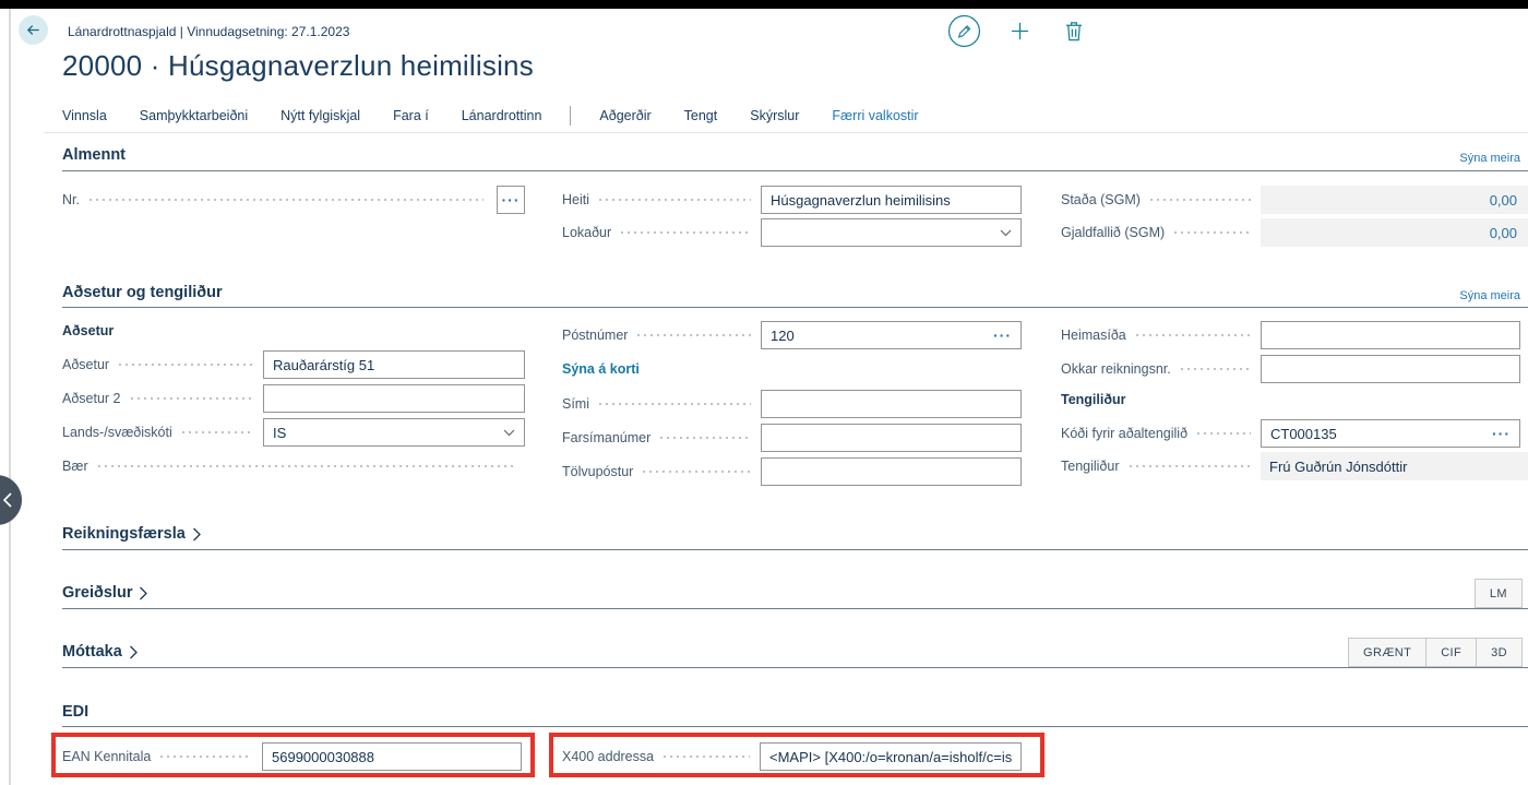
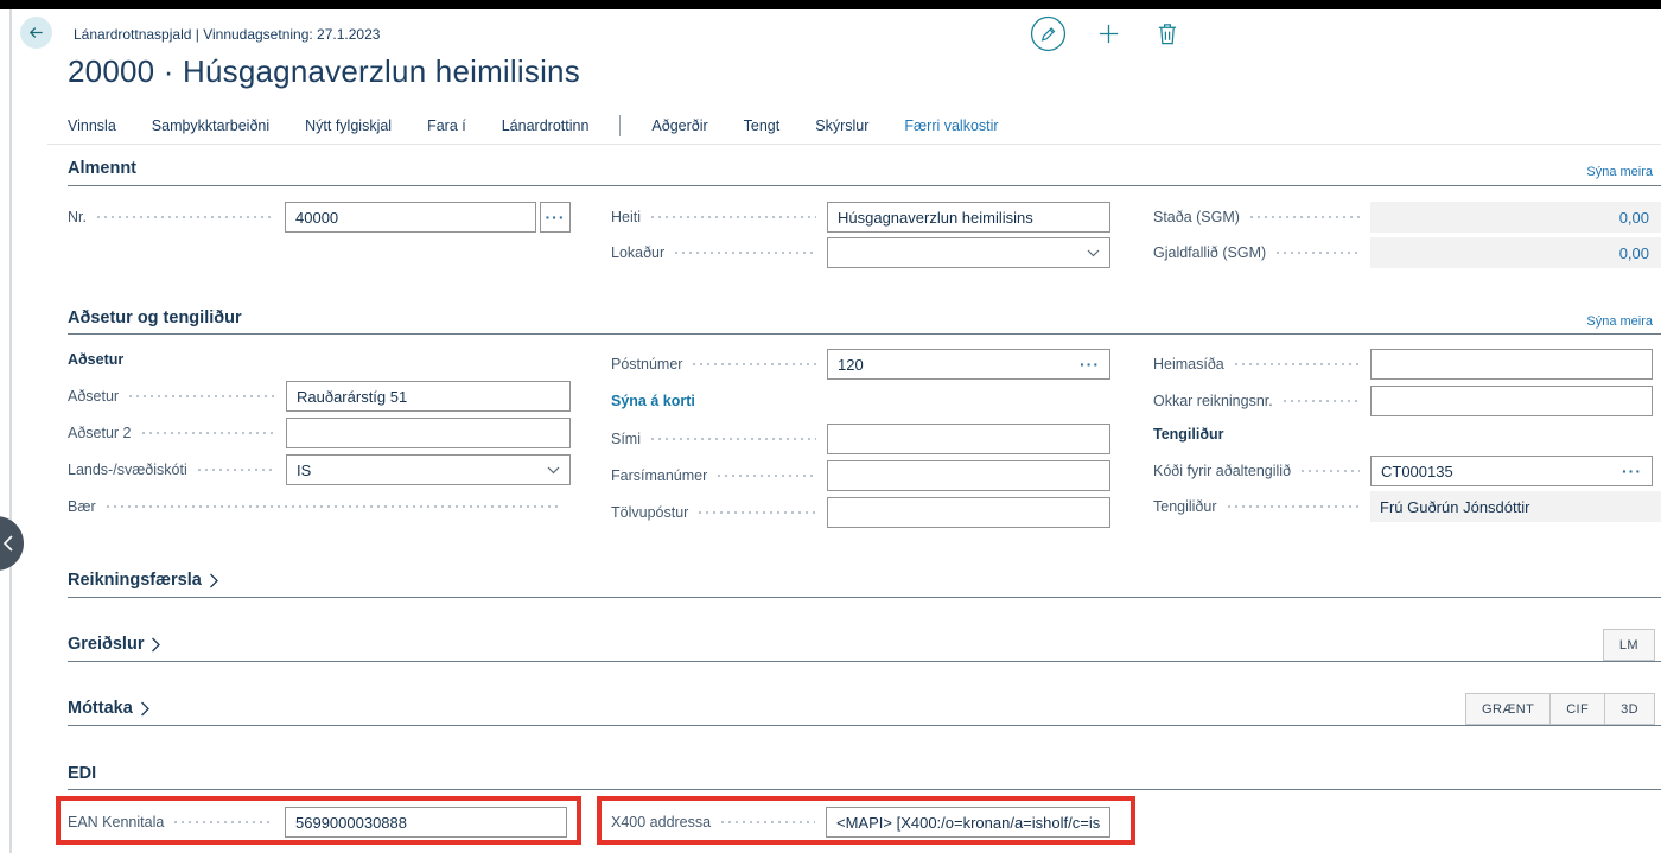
  Lánardrottnaspjald | Vinnudagsetning: 27.1.2023
  20000 · Húsgagnaverzlun heimilisins
  Vinnsla
  Samþykktarbeiðni
  Nýtt fylgiskjal
  Fara í
  Lánardrottinn
  Aðgerðir
  Tengt
  Skýrslur
  Færri valkostir
  Almennt
  Sýna meira
  Nr.
+ 40000
  Heiti
  Húsgagnaverzlun heimilisins
  Staða (SGM)
  0,00
  Lokaður
  Gjaldfallið (SGM)
  0,00
  Aðsetur og tengiliður
  Sýna meira
  Aðsetur
  Aðsetur
  Rauðarárstíg 51
  Aðsetur 2
  Lands-/svæðiskóti
  IS
  Bær
  Póstnúmer
  120
  Sýna á korti
  Sími
  Farsímanúmer
  Tölvupóstur
  Heimasíða
  Okkar reikningsnr.
  Tengiliður
  Kóði fyrir aðaltengilið
  CT000135
  Tengiliður
  Frú Guðrún Jónsdóttir
  Reikningsfærsla
  Greiðslur
  LM
  Móttaka
  GRÆNT
  CIF
  3D
  EDI
  EAN Kennitala
  5699000030888
  X400 addressa
  <MAPI> [X400:/o=kronan/a=isholf/c=is
